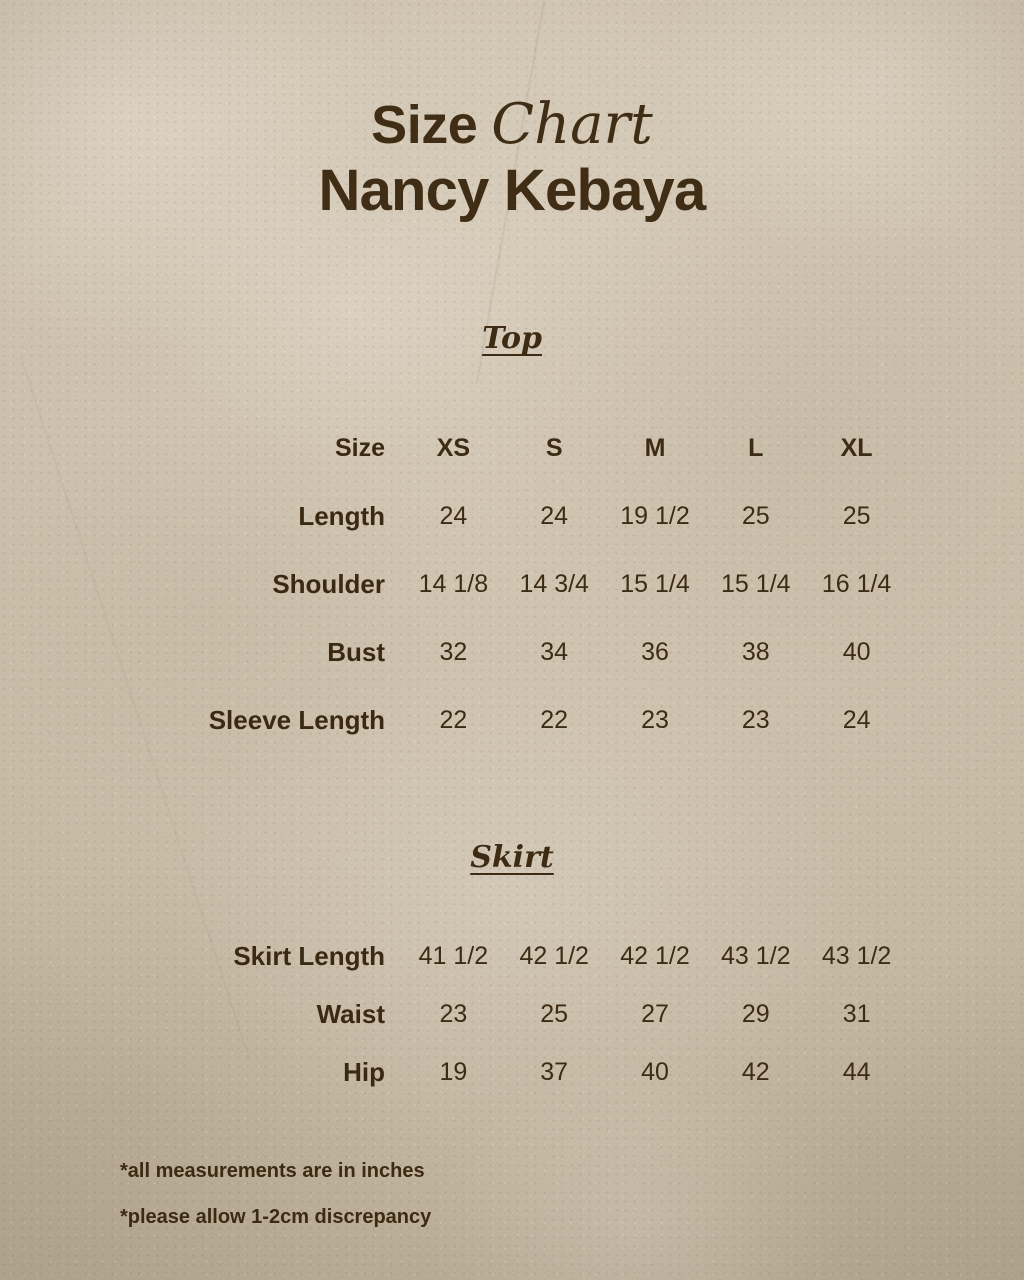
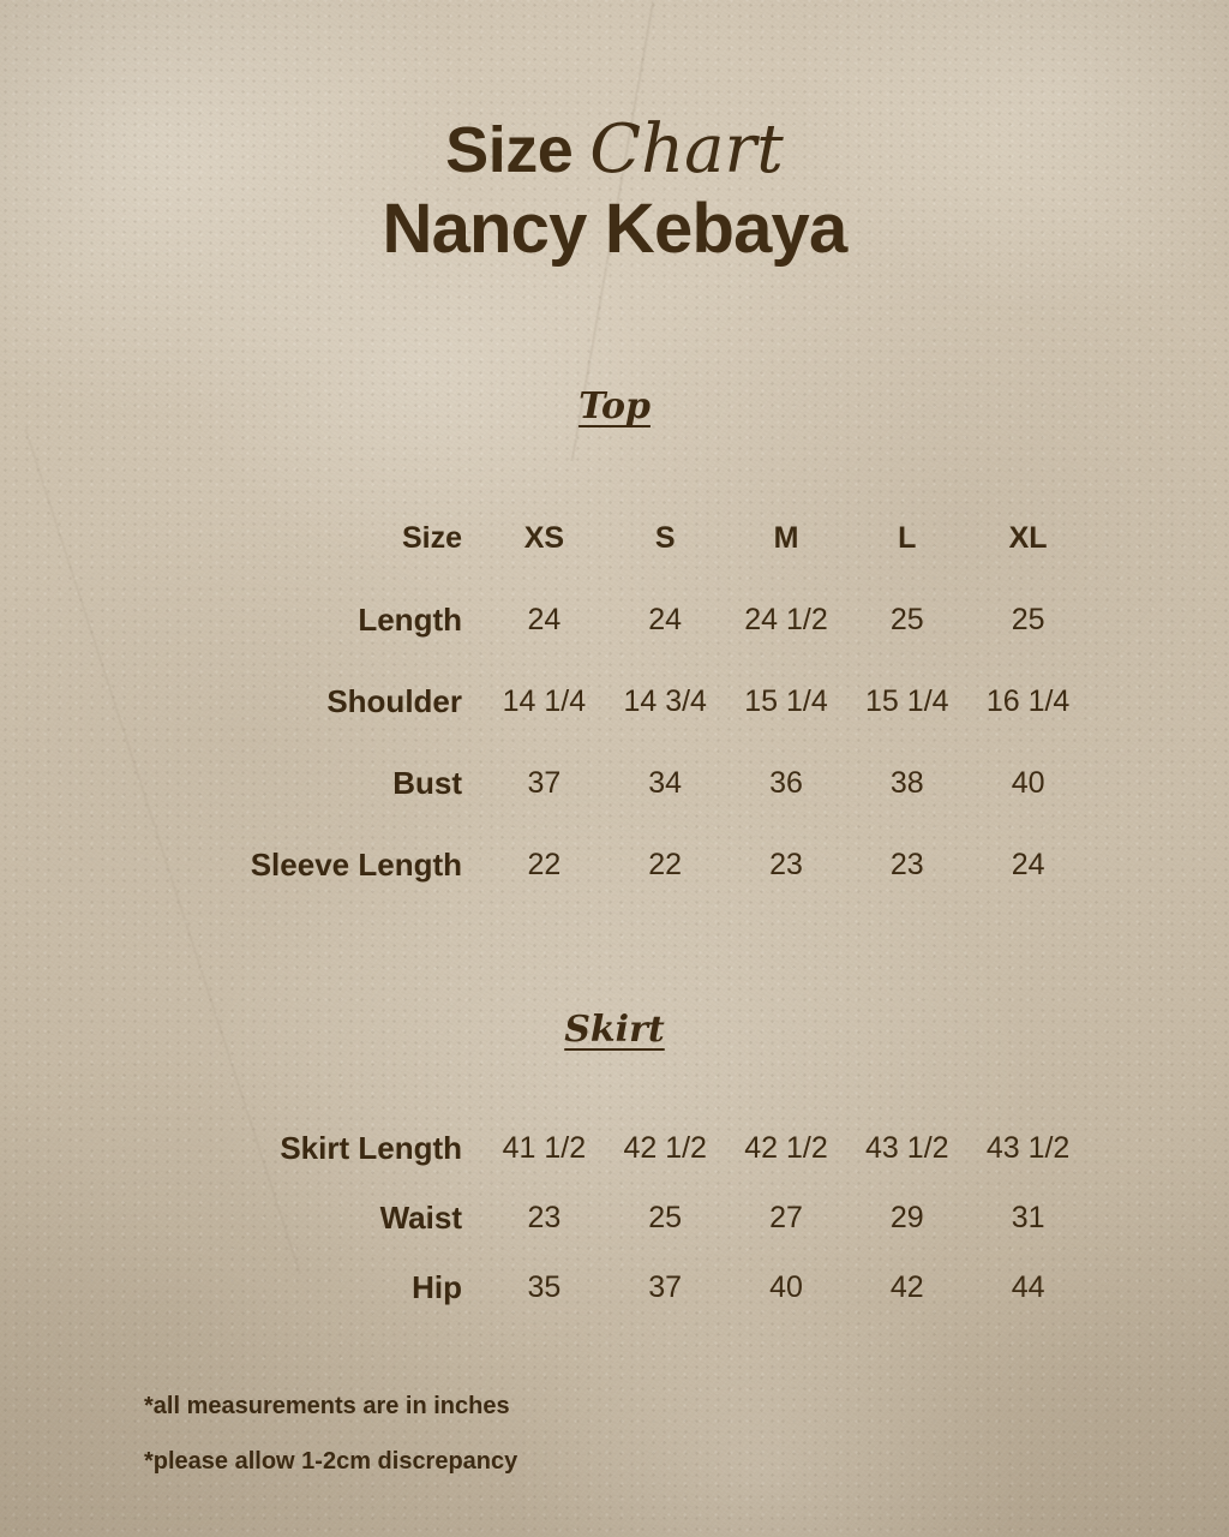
  Size Chart
  Nancy Kebaya
  Top
  Size	XS	S	M	L	XL
- Length	24	24	19 1/2	25	25
+ Length	24	24	24 1/2	25	25
- Shoulder	14 1/8	14 3/4	15 1/4	15 1/4	16 1/4
+ Shoulder	14 1/4	14 3/4	15 1/4	15 1/4	16 1/4
- Bust	32	34	36	38	40
+ Bust	37	34	36	38	40
  Sleeve Length	22	22	23	23	24
  Skirt
  Skirt Length	41 1/2	42 1/2	42 1/2	43 1/2	43 1/2
  Waist	23	25	27	29	31
- Hip	19	37	40	42	44
+ Hip	35	37	40	42	44
  *all measurements are in inches
  *please allow 1-2cm discrepancy
